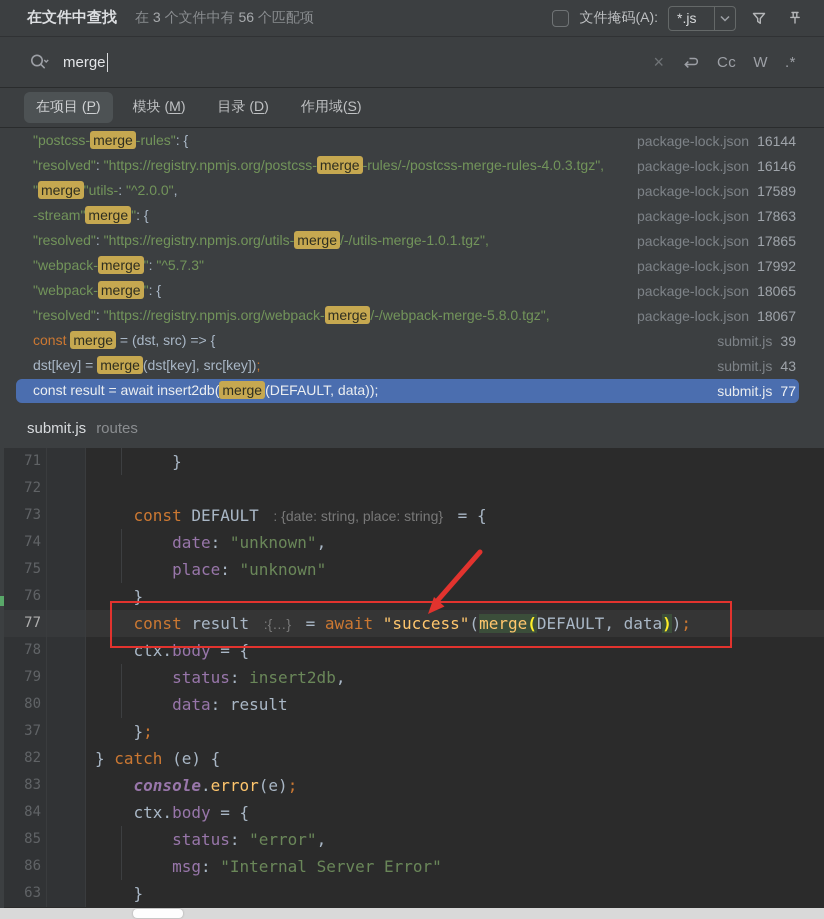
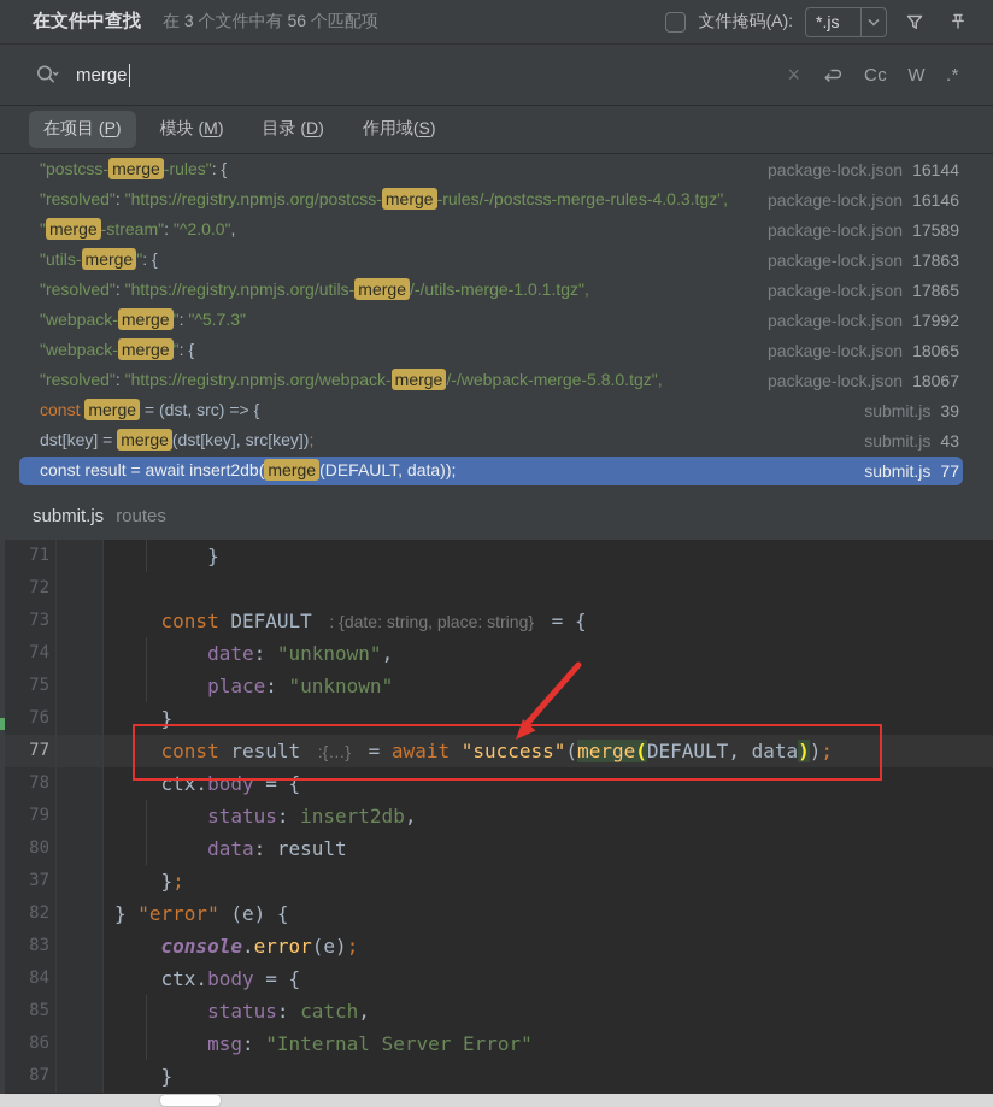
  在文件中查找
  在 3 个文件中有 56 个匹配项
  文件掩码(A):
  *.js
  merge
  ×
  Cc
  W
  .*
  在项目 (P)
  模块 (M)
  目录 (D)
  作用域(S)
  "postcss- merge -rules": {
  package-lock.json 16144
  "resolved": "https://registry.npmjs.org/postcss- merge -rules/-/postcss-merge-rules-4.0.3.tgz",
  package-lock.json 16146
- " merge "utils-: "^2.0.0",
+ " merge -stream": "^2.0.0",
  package-lock.json 17589
- -stream" merge ": {
+ "utils- merge ": {
  package-lock.json 17863
  "resolved": "https://registry.npmjs.org/utils- merge /-/utils-merge-1.0.1.tgz",
  package-lock.json 17865
  "webpack- merge ": "^5.7.3"
  package-lock.json 17992
  "webpack- merge ": {
  package-lock.json 18065
  "resolved": "https://registry.npmjs.org/webpack- merge /-/webpack-merge-5.8.0.tgz",
  package-lock.json 18067
  const merge = (dst, src) => {
  submit.js 39
  dst[key] = merge (dst[key], src[key]);
  submit.js 43
  const result = await insert2db( merge (DEFAULT, data));
  submit.js 77
  submit.js
  routes
  71
  }
  72
  73
  const DEFAULT : {date: string, place: string} = {
  74
  date: "unknown",
  75
  place: "unknown"
  76
  }
  77
  const result :{…} = await "success"(merge(DEFAULT, data));
  78
  ctx.body = {
  79
  status: insert2db,
  80
  data: result
  37
  };
  82
- } catch (e) {
+ } "error" (e) {
  83
  console.error(e);
  84
  ctx.body = {
  85
- status: "error",
+ status: catch,
  86
  msg: "Internal Server Error"
- 63
+ 87
  }
